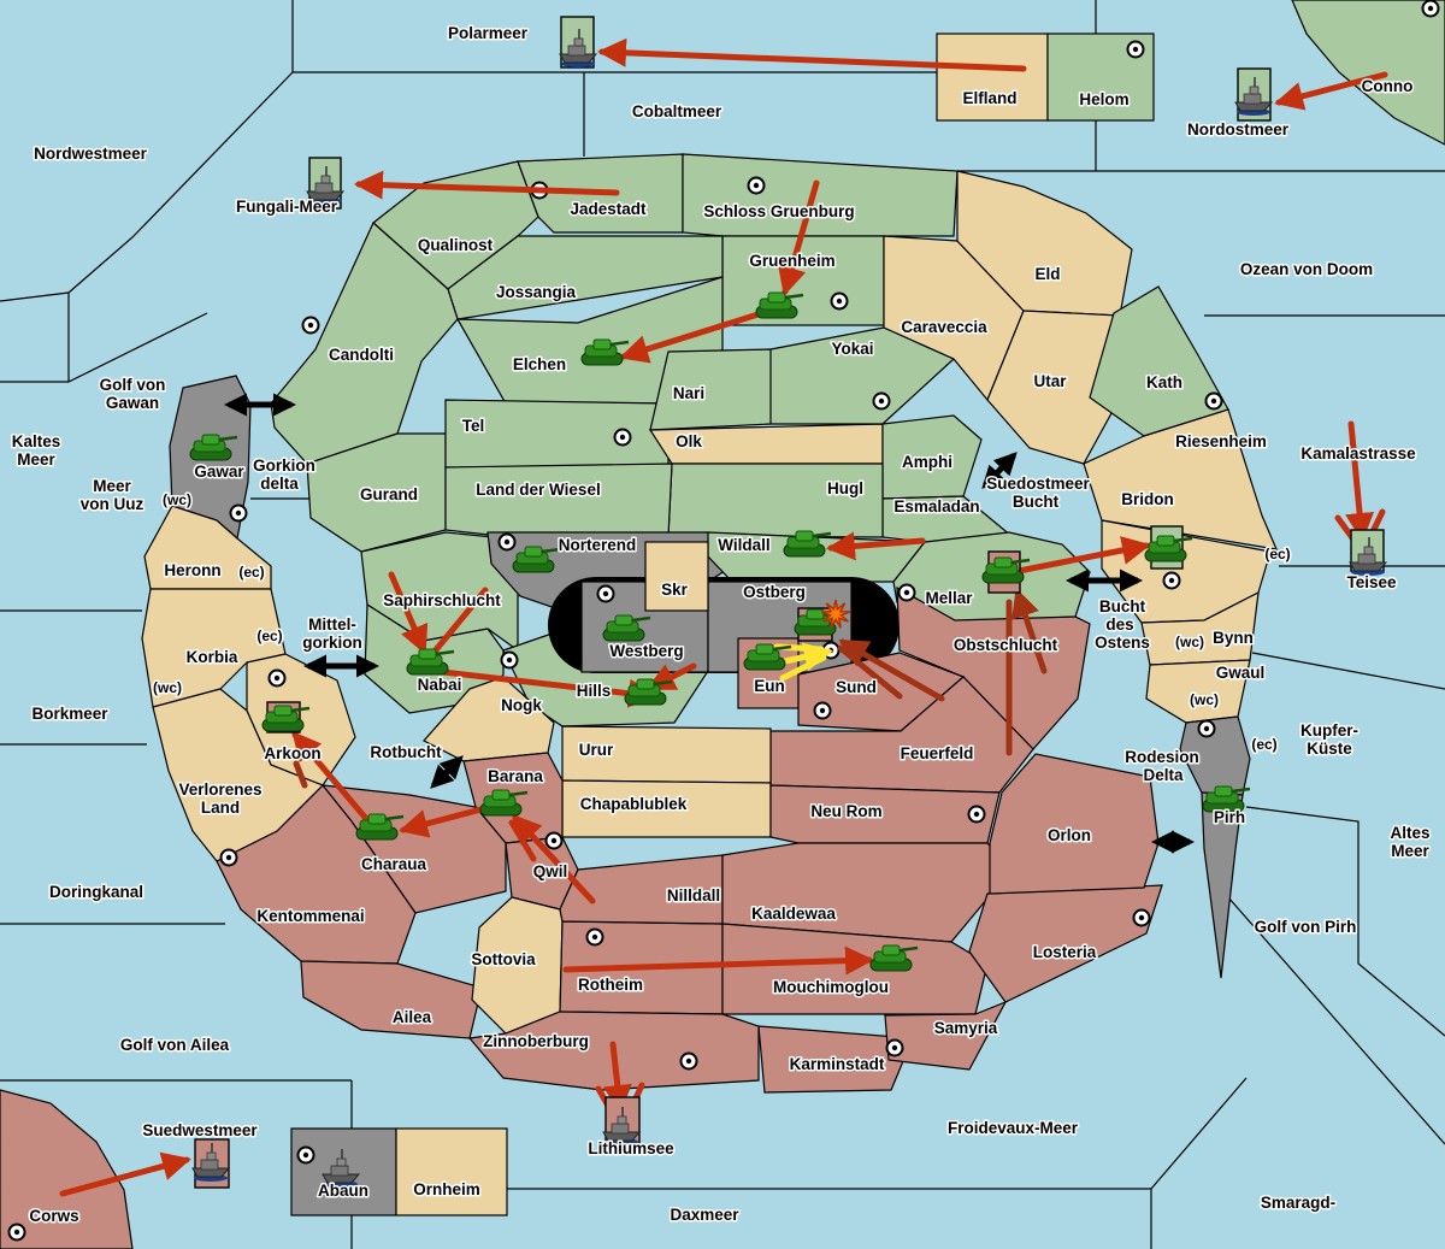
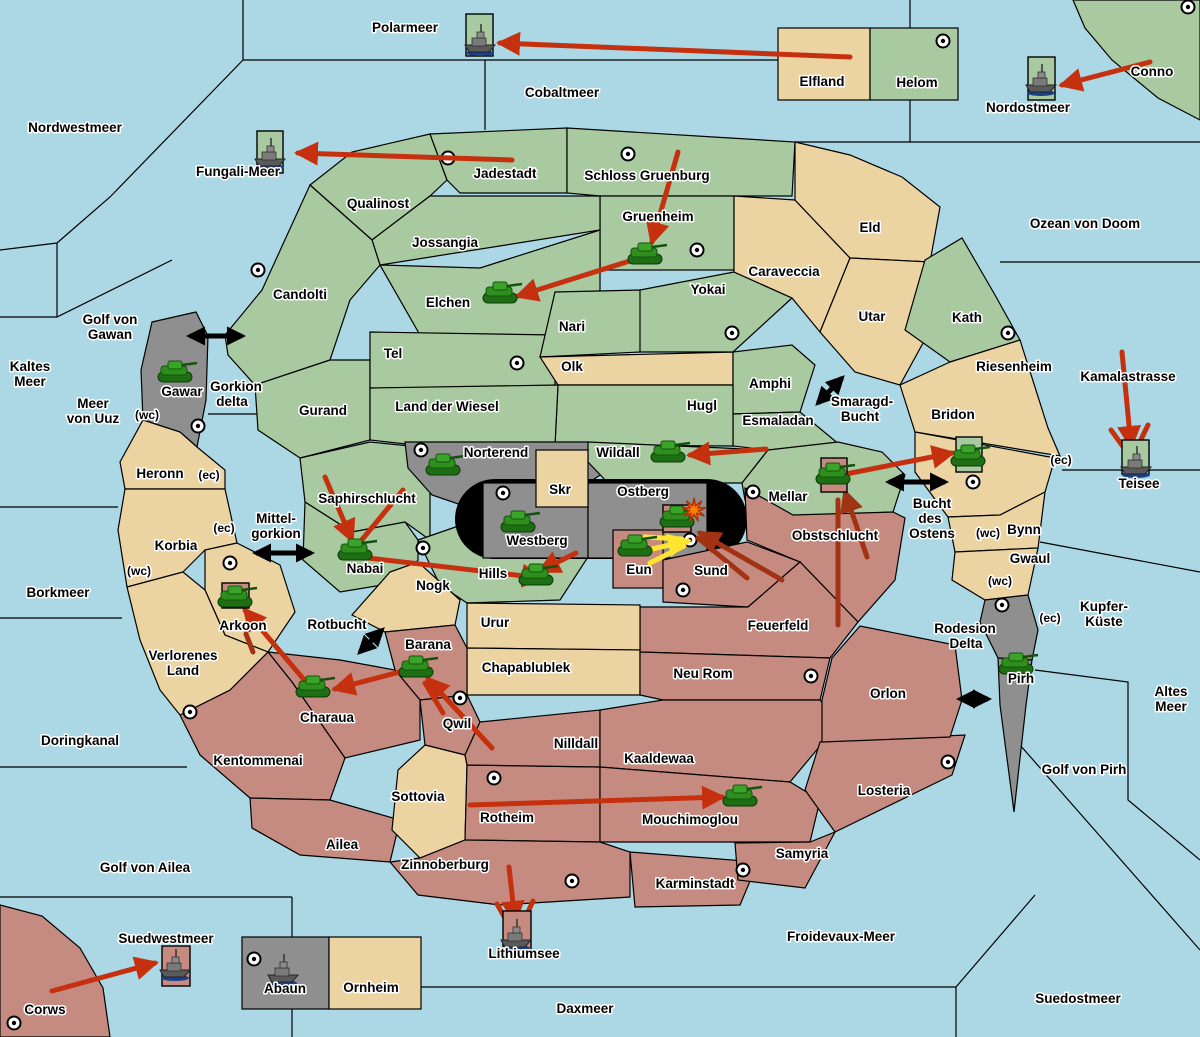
  Polarmeer
  Nordwestmeer
  Cobaltmeer
  Fungali-Meer
  Nordostmeer
  Conno
  Ozean von Doom
  Kaltes
  Meer
  Golf von
  Gawan
  Meer
  von Uuz
  Gorkion
  delta
  Kamalastrasse
  Teisee
  Mittel-
  gorkion
  Borkmeer
  Rotbucht
- Suedostmeer
+ Smaragd-
  Bucht
  Bucht
  des
  Ostens
  Kupfer-
  Küste
  Altes
  Meer
  Golf von Pirh
  Doringkanal
  Golf von Ailea
  Suedwestmeer
  Lithiumsee
  Daxmeer
  Froidevaux-Meer
- Smaragd-
+ Suedostmeer
  Corws
  Elfland
  Helom
  Jadestadt
  Schloss Gruenburg
  Qualinost
  Jossangia
  Gruenheim
  Candolti
  Elchen
  Nari
  Tel
  Olk
  Yokai
  Caraveccia
  Eld
  Utar
  Kath
  Riesenheim
  Gurand
  Land der Wiesel
  Hugl
  Amphi
  Esmaladan
  Norterend
  Wildall
  Mellar
  Skr
  Ostberg
  Westberg
  Eun
  Sund
  Obstschlucht
  Saphirschlucht
  Nabai
  Hills
  Nogk
  Urur
  Chapablublek
  Feuerfeld
  Neu Rom
  Barana
  Qwil
  Charaua
  Arkoon
  Verlorenes
  Land
  Heronn
  Korbia
  Gawar
  Kentommenai
  Ailea
  Sottovia
  Rotheim
  Nilldall
  Kaaldewaa
  Mouchimoglou
  Zinnoberburg
  Karminstadt
  Samyria
  Losteria
  Orlon
  Bridon
  Bynn
  Gwaul
  Rodesion
  Delta
  Pirh
  Abaun
  Ornheim
  (wc)
  (ec)
  (ec)
  (wc)
  (ec)
  (wc)
  (wc)
  (ec)
